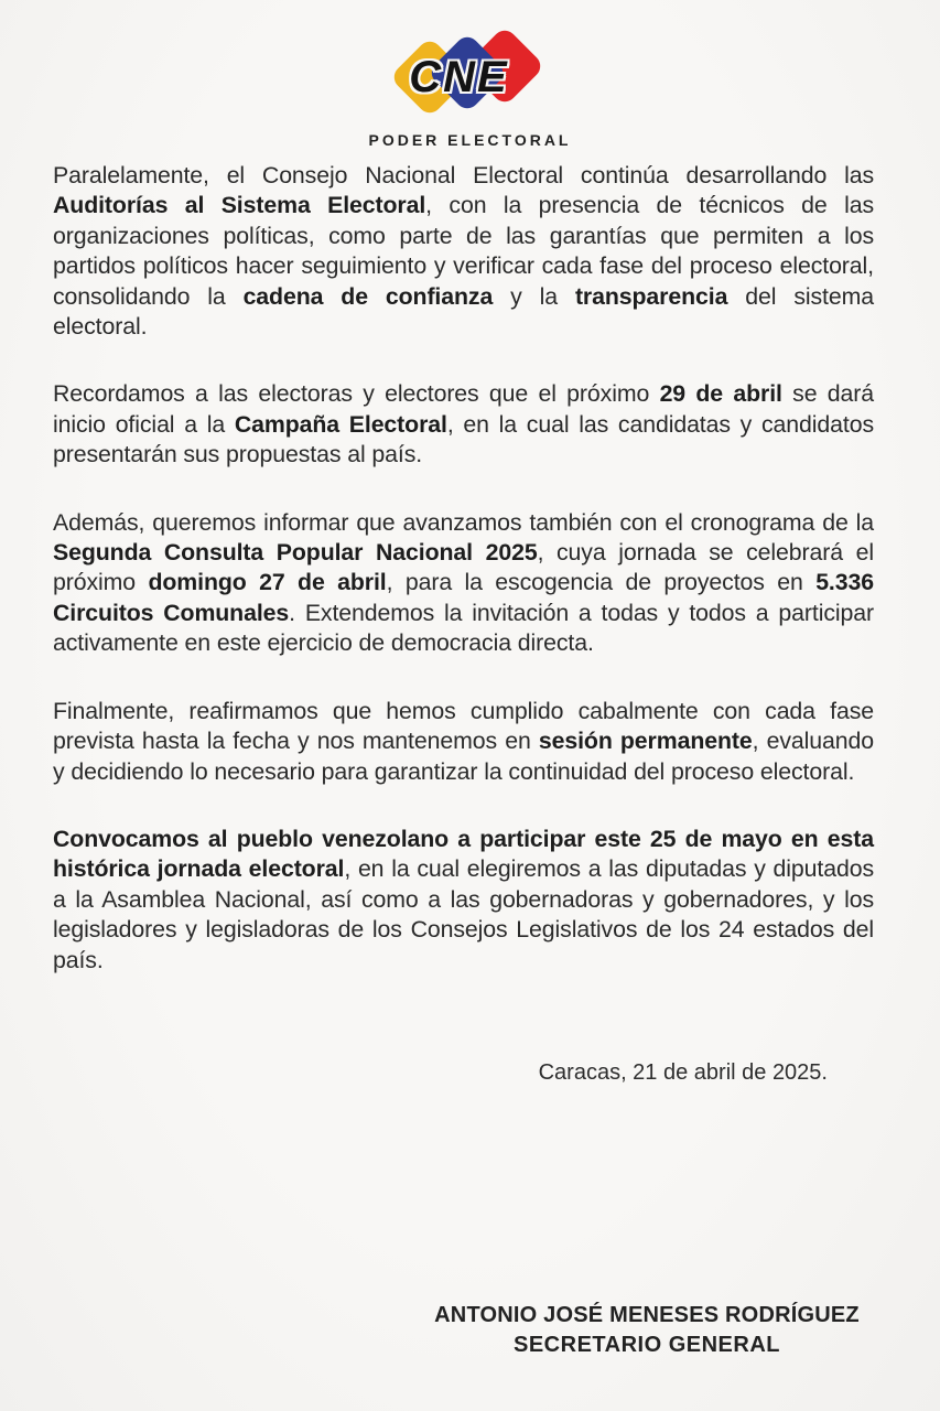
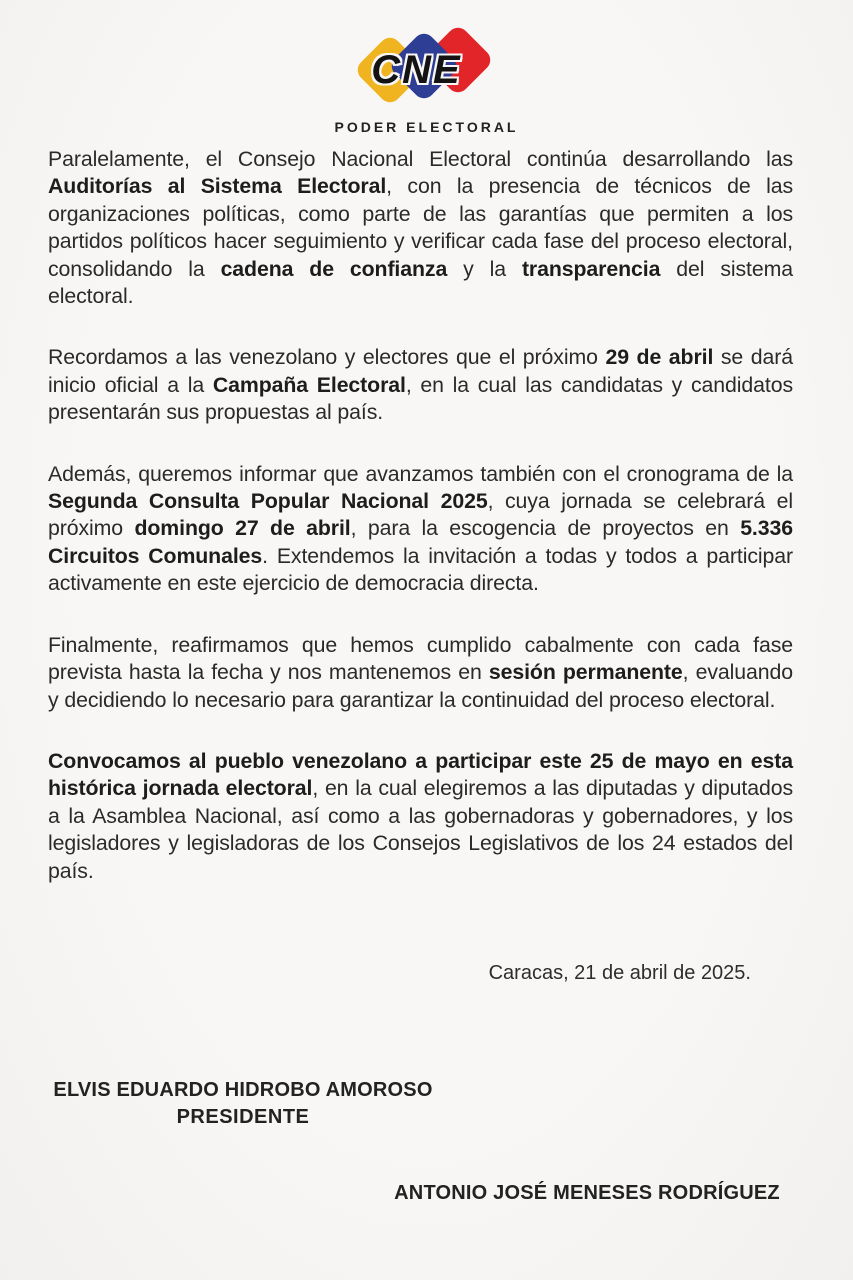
  CNE
  PODER ELECTORAL
  Paralelamente, el Consejo Nacional Electoral continúa desarrollando las Auditorías al Sistema Electoral, con la presencia de técnicos de las organizaciones políticas, como parte de las garantías que permiten a los partidos políticos hacer seguimiento y verificar cada fase del proceso electoral, consolidando la cadena de confianza y la transparencia del sistema electoral.
- Recordamos a las electoras y electores que el próximo 29 de abril se dará inicio oficial a la Campaña Electoral, en la cual las candidatas y candidatos presentarán sus propuestas al país.
+ Recordamos a las venezolano y electores que el próximo 29 de abril se dará inicio oficial a la Campaña Electoral, en la cual las candidatas y candidatos presentarán sus propuestas al país.
  Además, queremos informar que avanzamos también con el cronograma de la Segunda Consulta Popular Nacional 2025, cuya jornada se celebrará el próximo domingo 27 de abril, para la escogencia de proyectos en 5.336 Circuitos Comunales. Extendemos la invitación a todas y todos a participar activamente en este ejercicio de democracia directa.
  Finalmente, reafirmamos que hemos cumplido cabalmente con cada fase prevista hasta la fecha y nos mantenemos en sesión permanente, evaluando y decidiendo lo necesario para garantizar la continuidad del proceso electoral.
  Convocamos al pueblo venezolano a participar este 25 de mayo en esta histórica jornada electoral, en la cual elegiremos a las diputadas y diputados a la Asamblea Nacional, así como a las gobernadoras y gobernadores, y los legisladores y legisladoras de los Consejos Legislativos de los 24 estados del país.
  Caracas, 21 de abril de 2025.
+ ELVIS EDUARDO HIDROBO AMOROSO
+ PRESIDENTE
  ANTONIO JOSÉ MENESES RODRÍGUEZ
- SECRETARIO GENERAL
